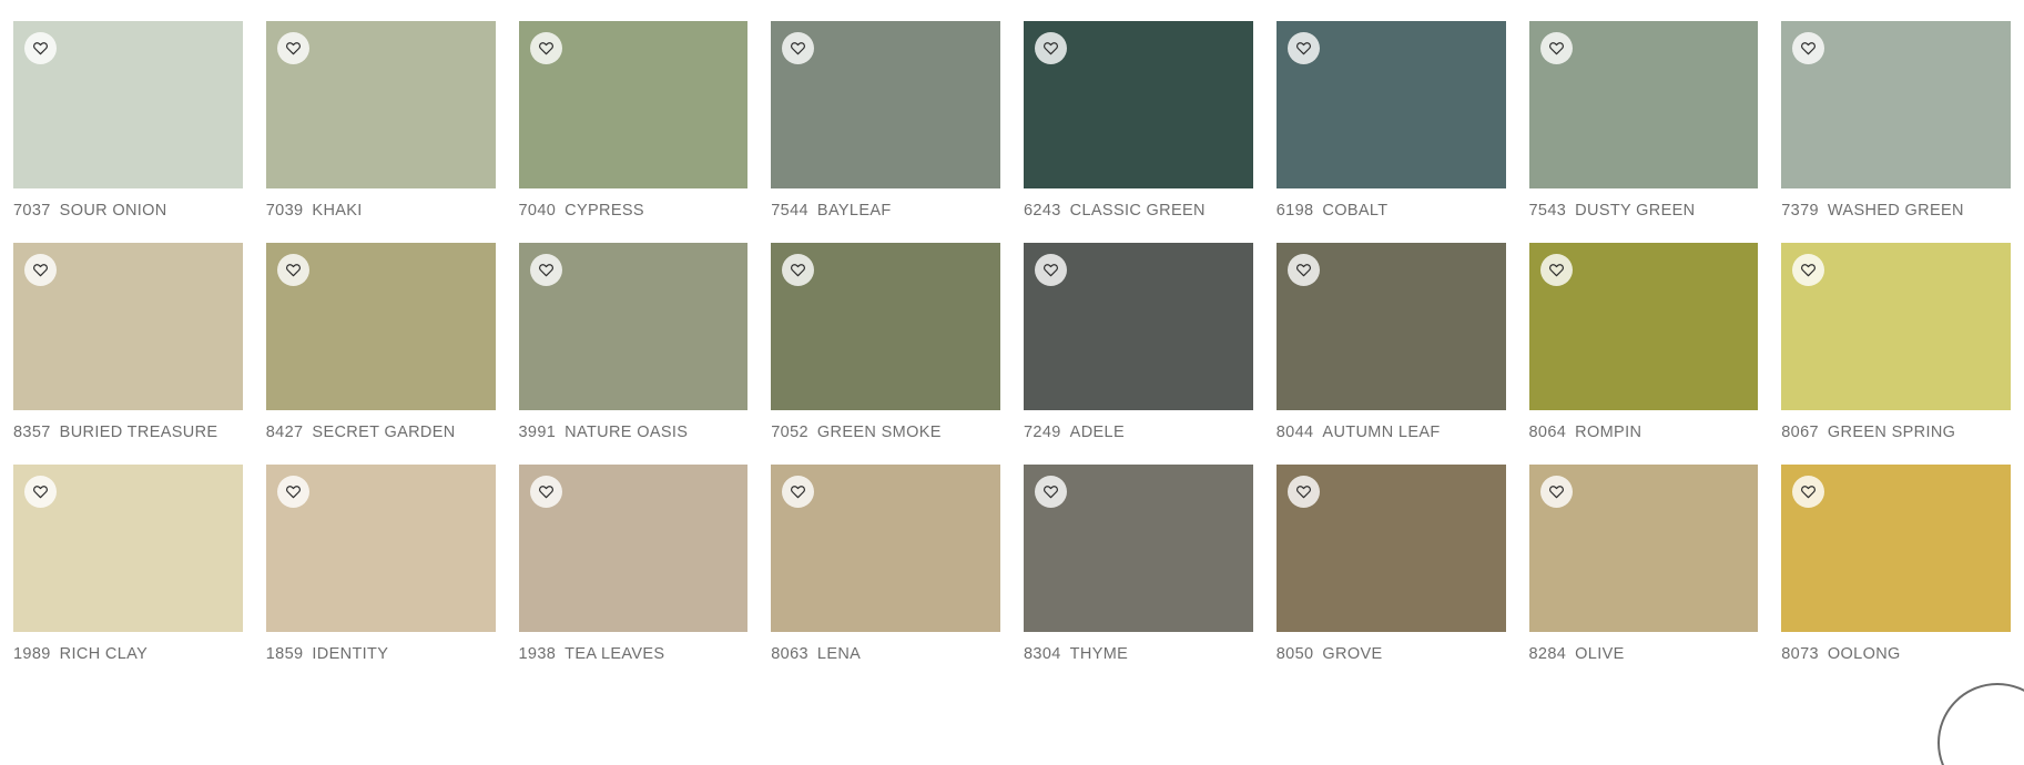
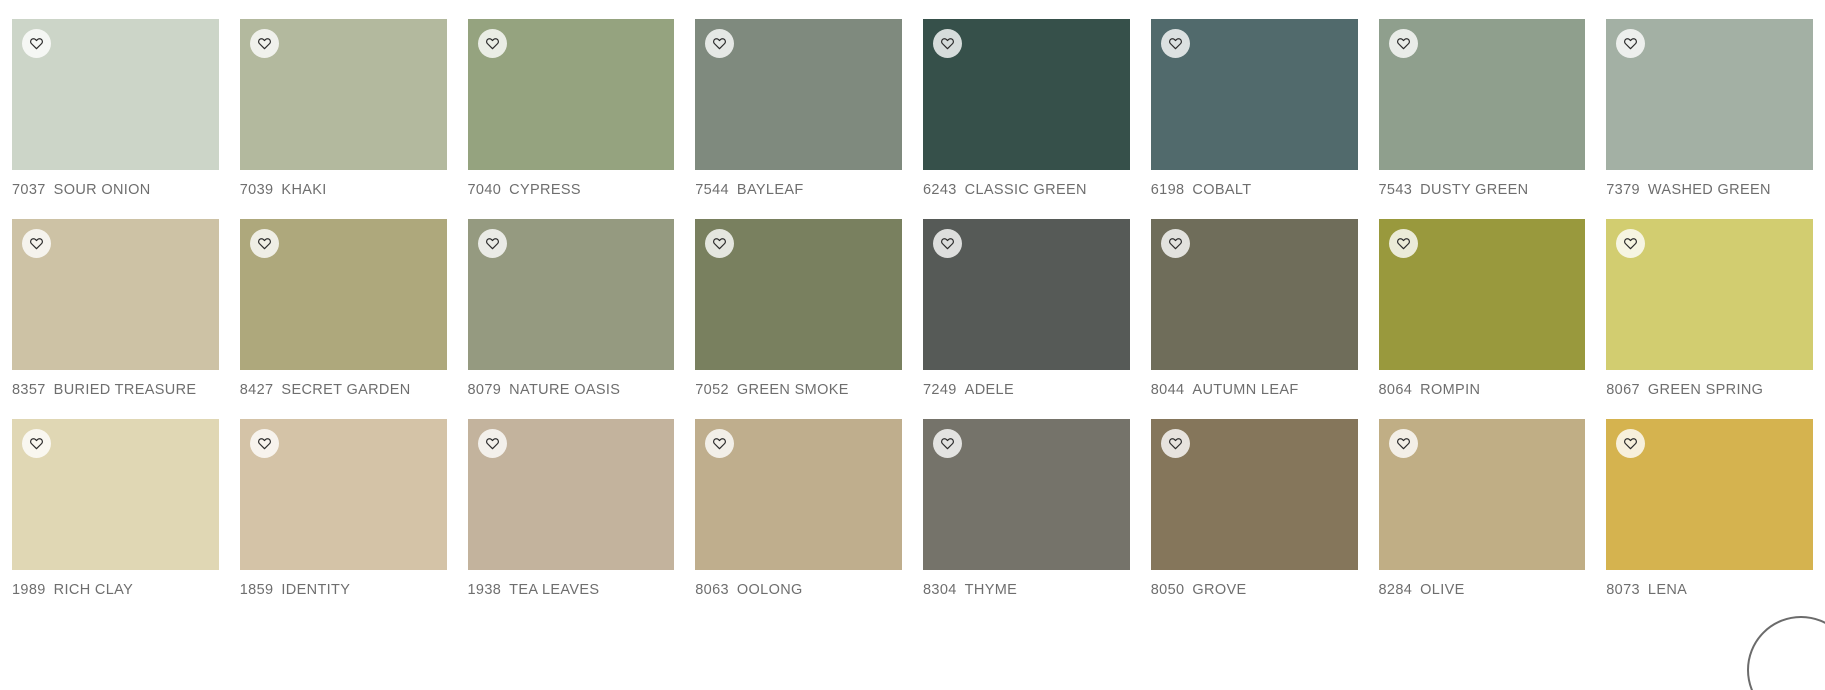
  7037
  SOUR ONION
  7039
  KHAKI
  7040
  CYPRESS
  7544
  BAYLEAF
  6243
  CLASSIC GREEN
  6198
  COBALT
  7543
  DUSTY GREEN
  7379
  WASHED GREEN
  8357
  BURIED TREASURE
  8427
  SECRET GARDEN
- 3991
+ 8079
  NATURE OASIS
  7052
  GREEN SMOKE
  7249
  ADELE
  8044
  AUTUMN LEAF
  8064
  ROMPIN
  8067
  GREEN SPRING
  1989
  RICH CLAY
  1859
  IDENTITY
  1938
  TEA LEAVES
  8063
- LENA
+ OOLONG
  8304
  THYME
  8050
  GROVE
  8284
  OLIVE
  8073
- OOLONG
+ LENA
